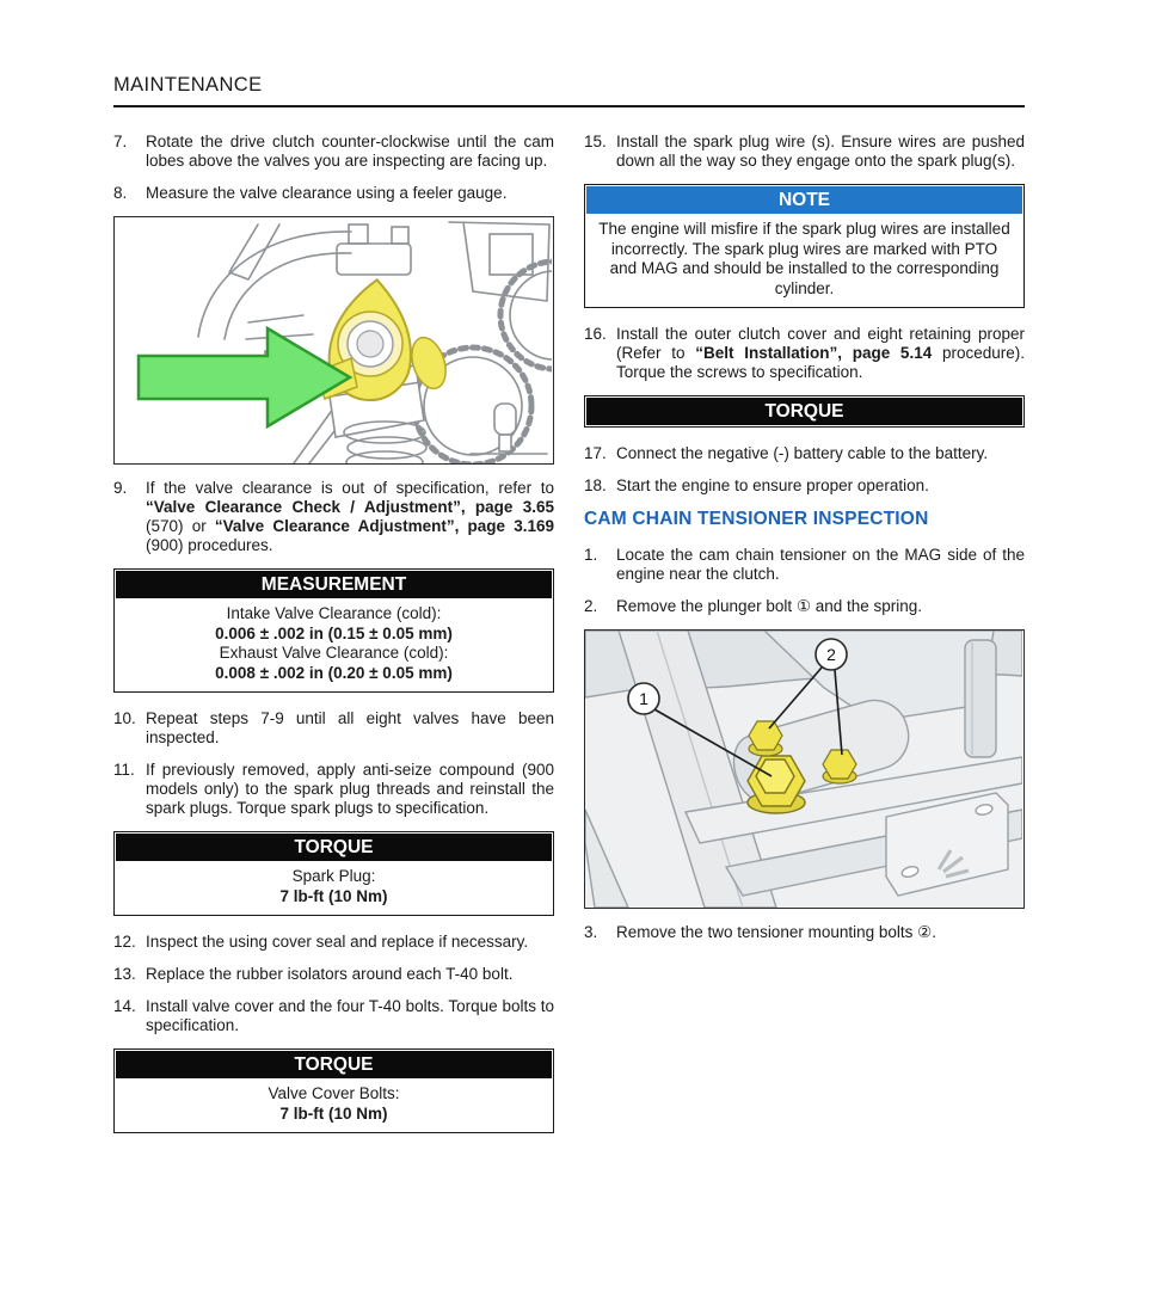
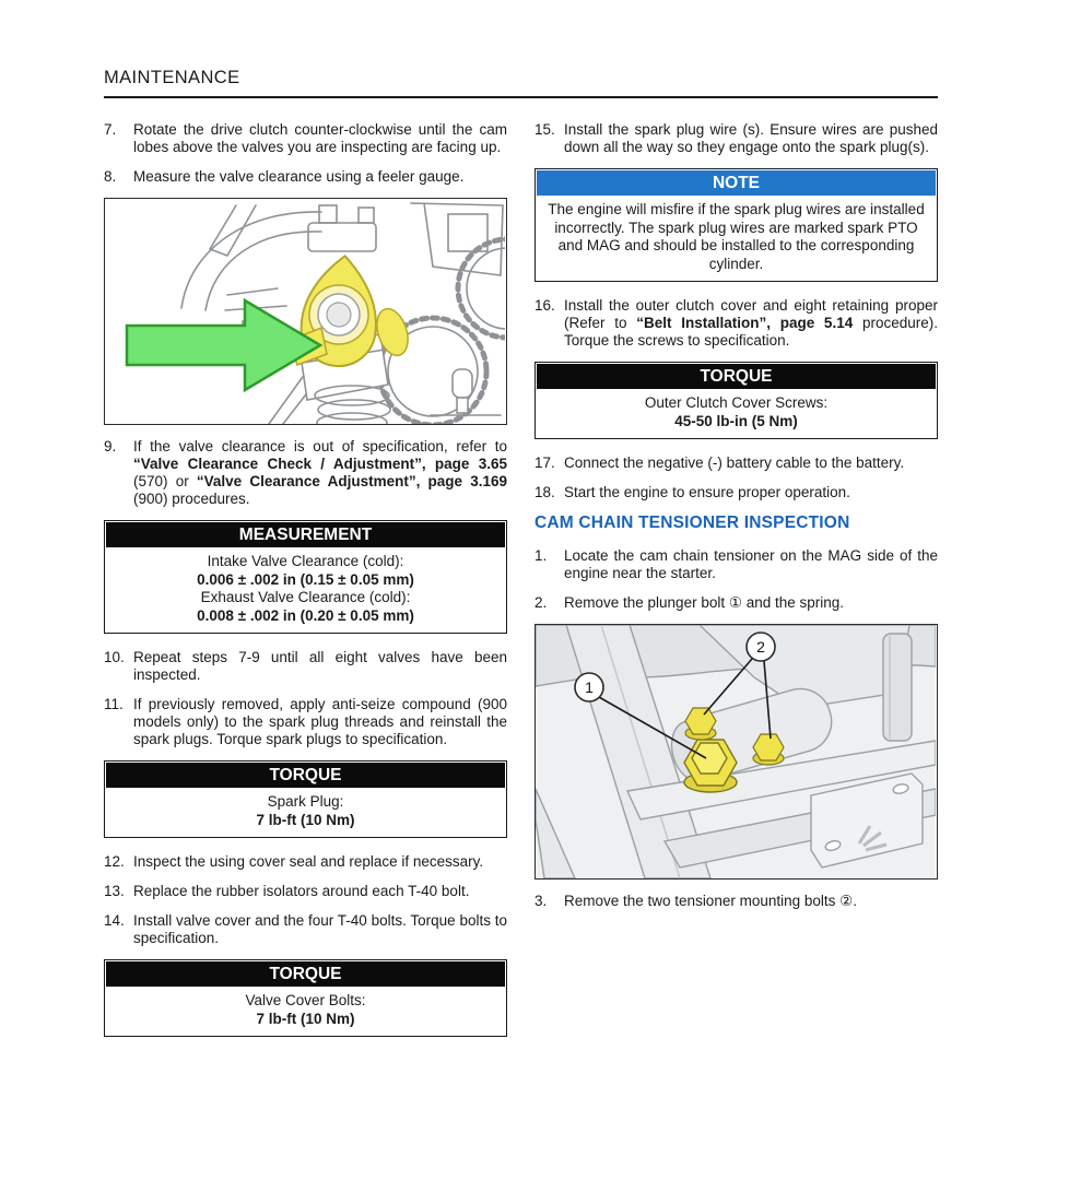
  MAINTENANCE
  7.
  Rotate the drive clutch counter-clockwise until the cam lobes above the valves you are inspecting are facing up.
  8.
  Measure the valve clearance using a feeler gauge.
  9.
  If the valve clearance is out of specification, refer to “Valve Clearance Check / Adjustment”, page 3.65 (570) or “Valve Clearance Adjustment”, page 3.169 (900) procedures.
  MEASUREMENT
  Intake Valve Clearance (cold):
  0.006 ± .002 in (0.15 ± 0.05 mm)
  Exhaust Valve Clearance (cold):
  0.008 ± .002 in (0.20 ± 0.05 mm)
  10.
  Repeat steps 7-9 until all eight valves have been inspected.
  11.
  If previously removed, apply anti-seize compound (900 models only) to the spark plug threads and reinstall the spark plugs. Torque spark plugs to specification.
  TORQUE
  Spark Plug:
  7 lb-ft (10 Nm)
  12.
  Inspect the using cover seal and replace if necessary.
  13.
  Replace the rubber isolators around each T-40 bolt.
  14.
  Install valve cover and the four T-40 bolts. Torque bolts to specification.
  TORQUE
  Valve Cover Bolts:
  7 lb-ft (10 Nm)
  15.
  Install the spark plug wire (s). Ensure wires are pushed down all the way so they engage onto the spark plug(s).
  NOTE
- The engine will misfire if the spark plug wires are installed incorrectly. The spark plug wires are marked with PTO and MAG and should be installed to the corresponding cylinder.
+ The engine will misfire if the spark plug wires are installed incorrectly. The spark plug wires are marked spark PTO and MAG and should be installed to the corresponding cylinder.
  16.
  Install the outer clutch cover and eight retaining proper (Refer to “Belt Installation”, page 5.14 procedure). Torque the screws to specification.
  TORQUE
+ Outer Clutch Cover Screws:
+ 45-50 lb-in (5 Nm)
  17.
  Connect the negative (-) battery cable to the battery.
  18.
  Start the engine to ensure proper operation.
  CAM CHAIN TENSIONER INSPECTION
  1.
- Locate the cam chain tensioner on the MAG side of the engine near the clutch.
+ Locate the cam chain tensioner on the MAG side of the engine near the starter.
  2.
  Remove the plunger bolt ① and the spring.
  1
  2
  3.
  Remove the two tensioner mounting bolts ②.
